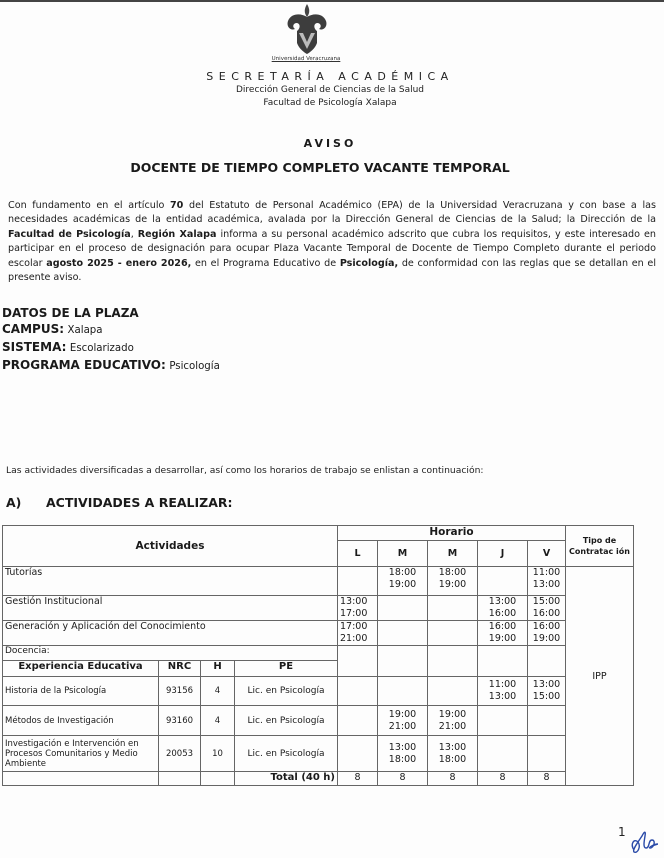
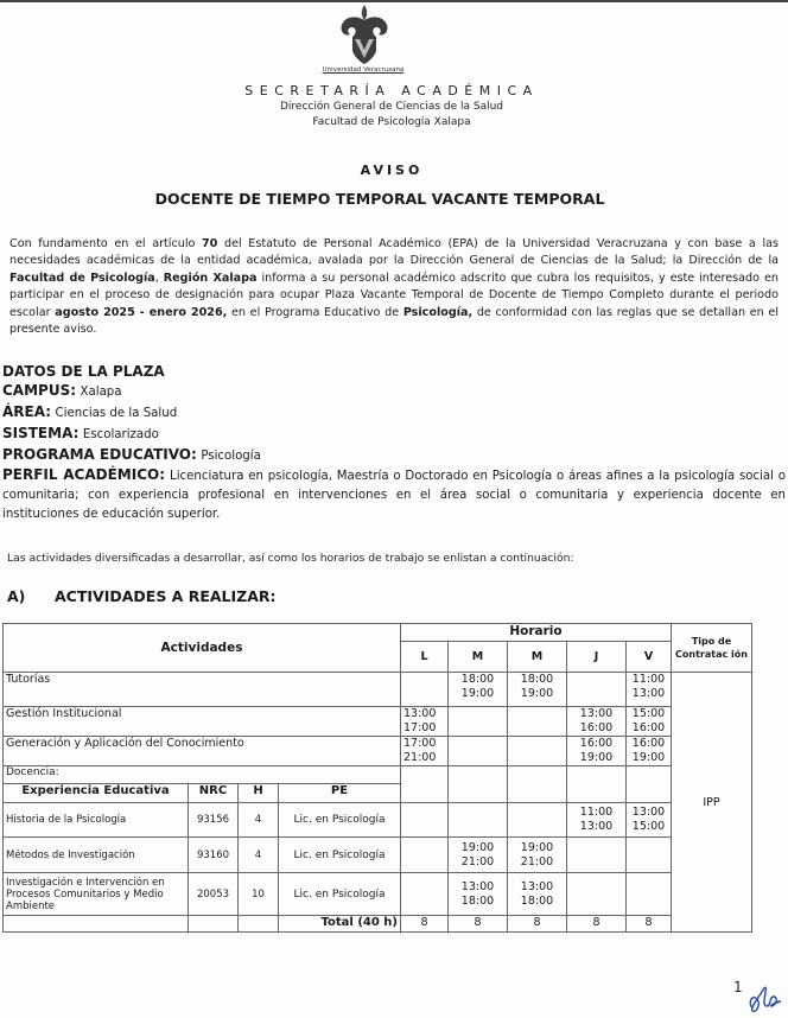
  SECRETARÍA ACADÉMICA
  Dirección General de Ciencias de la Salud
  Facultad de Psicología Xalapa
  AVISO
- DOCENTE DE TIEMPO COMPLETO VACANTE TEMPORAL
+ DOCENTE DE TIEMPO TEMPORAL VACANTE TEMPORAL
  Con fundamento en el artículo 70 del Estatuto de Personal Académico (EPA) de la Universidad Veracruzana y con base a las necesidades académicas de la entidad académica, avalada por la Dirección General de Ciencias de la Salud; la Dirección de la Facultad de Psicología, Región Xalapa informa a su personal académico adscrito que cubra los requisitos, y este interesado en participar en el proceso de designación para ocupar Plaza Vacante Temporal de Docente de Tiempo Completo durante el periodo escolar agosto 2025 - enero 2026, en el Programa Educativo de Psicología, de conformidad con las reglas que se detallan en el presente aviso.
  DATOS DE LA PLAZA
  CAMPUS: Xalapa
+ ÁREA: Ciencias de la Salud
  SISTEMA: Escolarizado
  PROGRAMA EDUCATIVO: Psicología
+ PERFIL ACADÉMICO: Licenciatura en psicología, Maestría o Doctorado en Psicología o áreas afines a la psicología social o comunitaria; con experiencia profesional en intervenciones en el área social o comunitaria y experiencia docente en instituciones de educación superior.
  Las actividades diversificadas a desarrollar, así como los horarios de trabajo se enlistan a continuación:
  A) ACTIVIDADES A REALIZAR:
  Actividades	Horario	Tipo de Contratac ión
  L	M	M	J	V
  Tutorías		18:00 19:00	18:00 19:00		11:00 13:00	IPP
  Gestión Institucional	13:00 17:00			13:00 16:00	15:00 16:00
  Generación y Aplicación del Conocimiento	17:00 21:00			16:00 19:00	16:00 19:00
  Docencia:
  Experiencia Educativa	NRC	H	PE
  Historia de la Psicología	93156	4	Lic. en Psicología				11:00 13:00	13:00 15:00
  Métodos de Investigación	93160	4	Lic. en Psicología		19:00 21:00	19:00 21:00
  Investigación e Intervención en Procesos Comunitarios y Medio Ambiente	20053	10	Lic. en Psicología		13:00 18:00	13:00 18:00
  			Total (40 h)	8	8	8	8	8
  1
